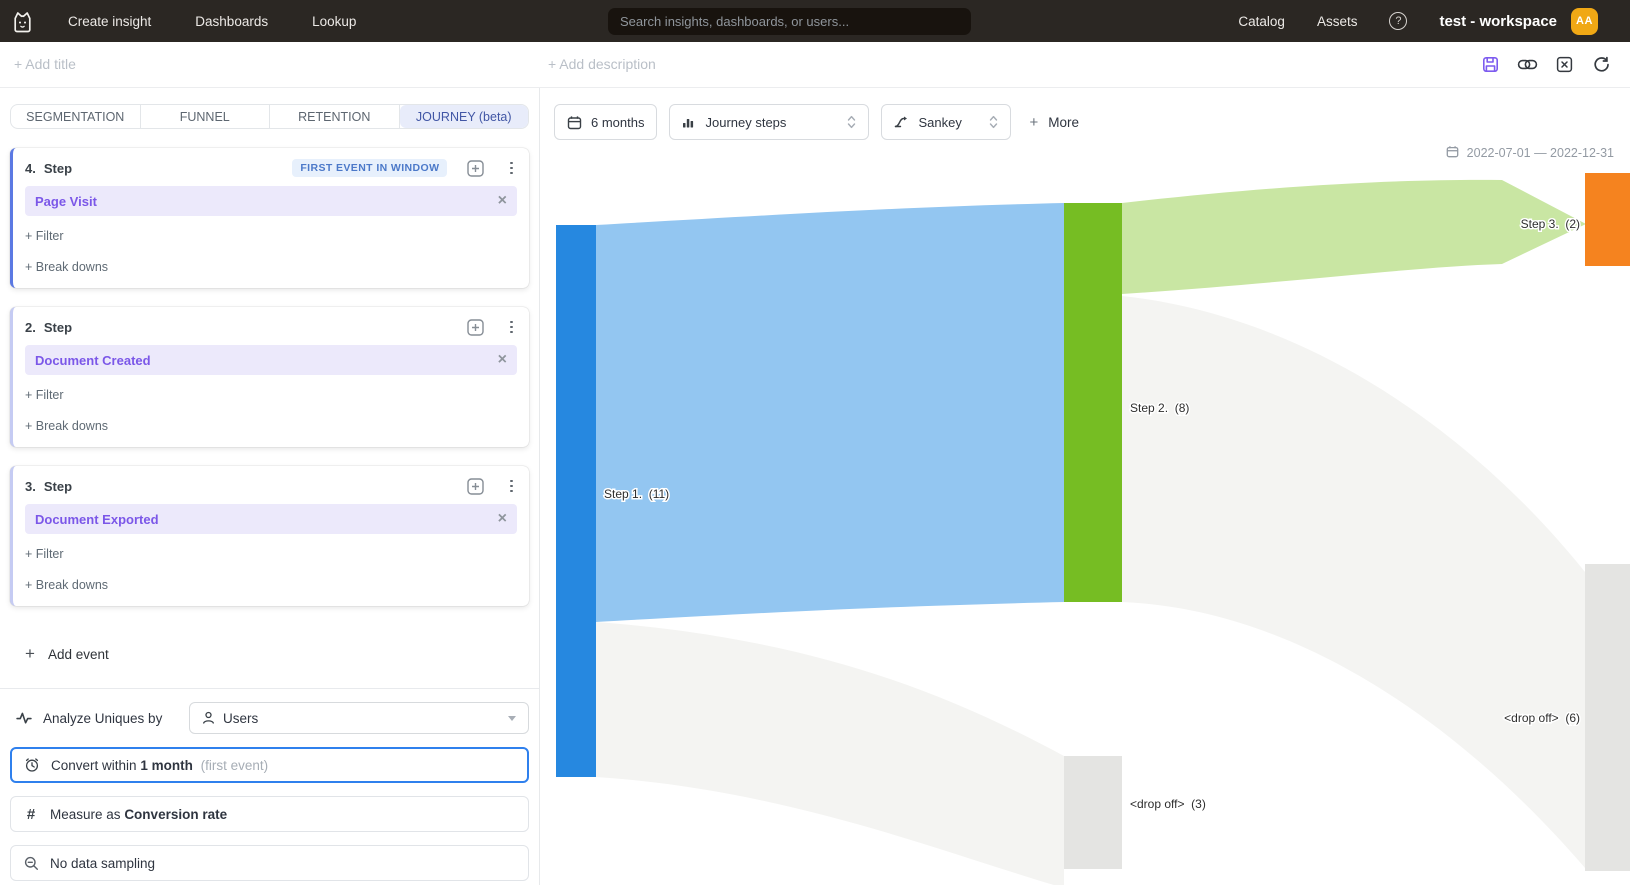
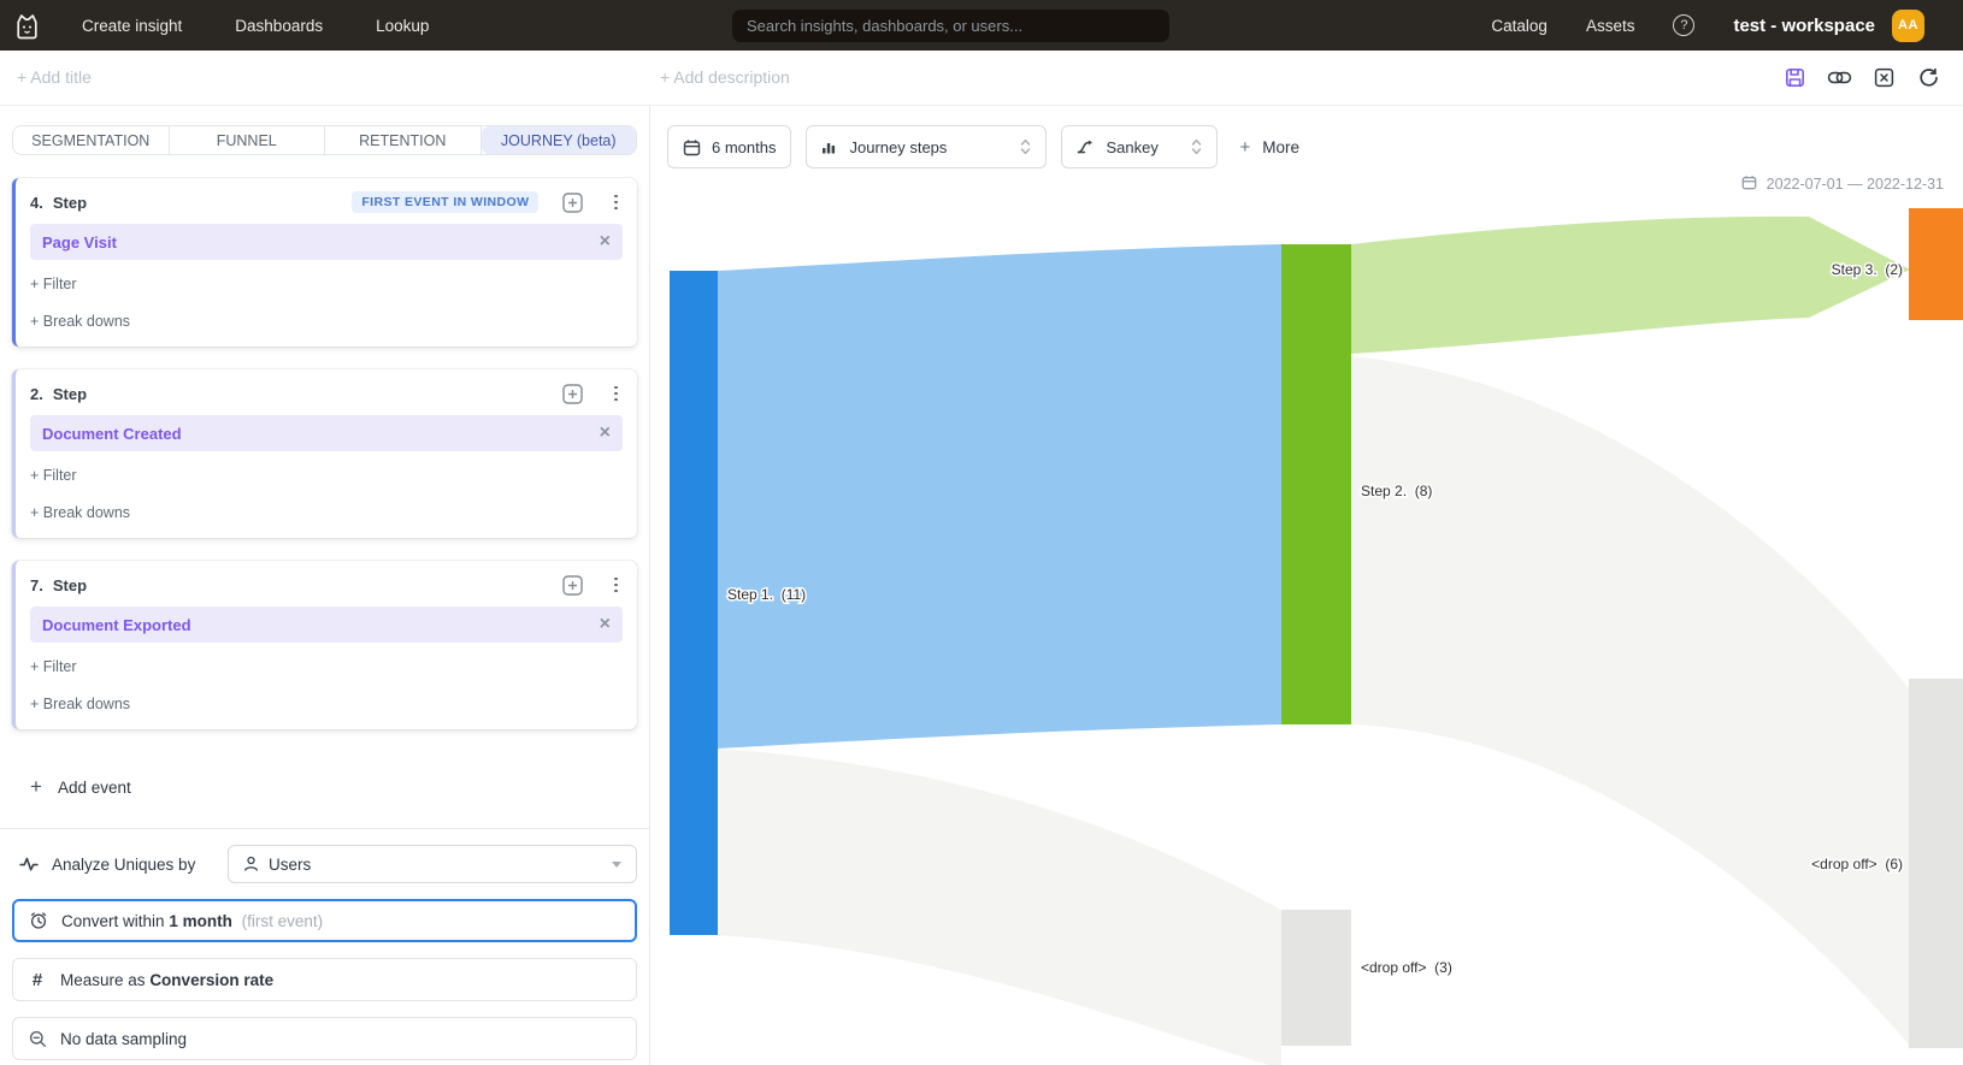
  Create insight
  Dashboards
  Lookup
  Search insights, dashboards, or users...
  Catalog
  Assets
  ?
  test - workspace
  AA
  + Add title
  + Add description
  SEGMENTATION
  FUNNEL
  RETENTION
  JOURNEY (beta)
  4.
  Step
  FIRST EVENT IN WINDOW
  Page Visit
  ×
  + Filter
  + Break downs
  2.
  Step
  Document Created
  ×
  + Filter
  + Break downs
- 3.
+ 7.
  Step
  Document Exported
  ×
  + Filter
  + Break downs
  +
  Add event
  Analyze Uniques by
  Users
  Convert within 1 month (first event)
  #
  Measure as Conversion rate
  No data sampling
  6 months
  Journey steps
  Sankey
  +
  More
  2022-07-01 — 2022-12-31
  Step 1. (11)
  Step 2. (8)
  Step 3. (2)
  <drop off> (6)
  <drop off> (3)
